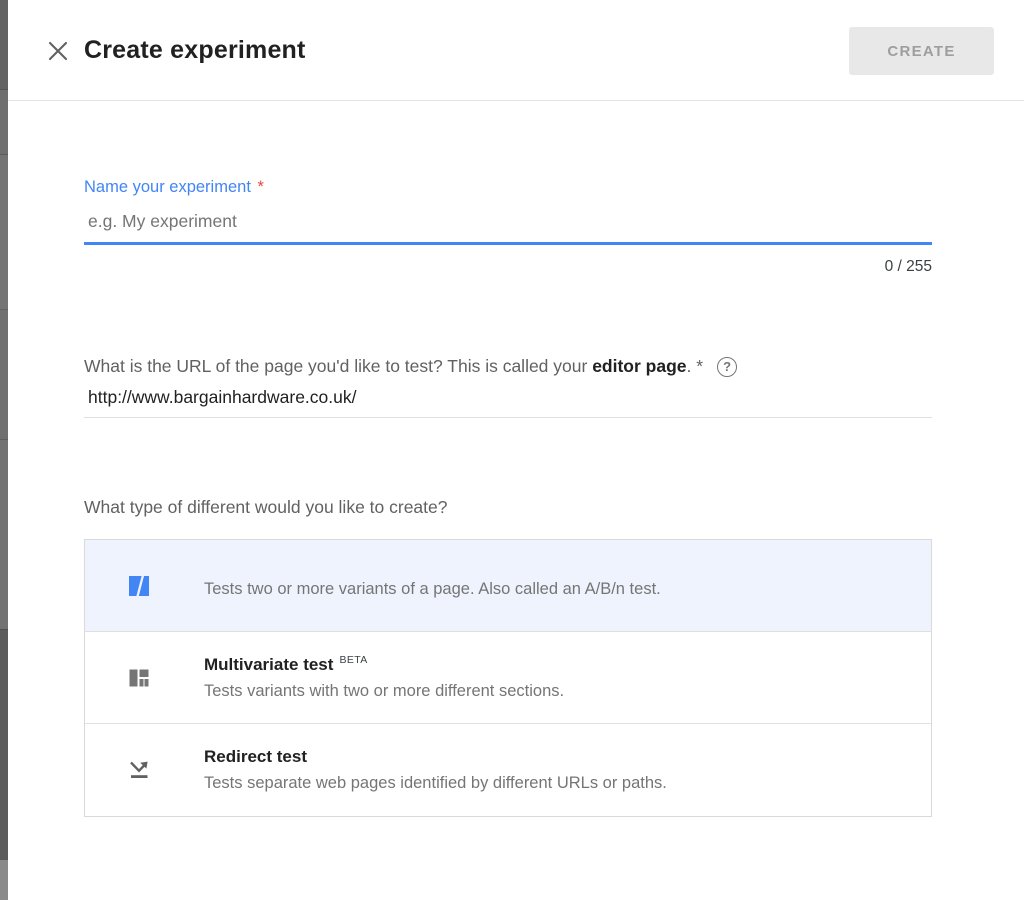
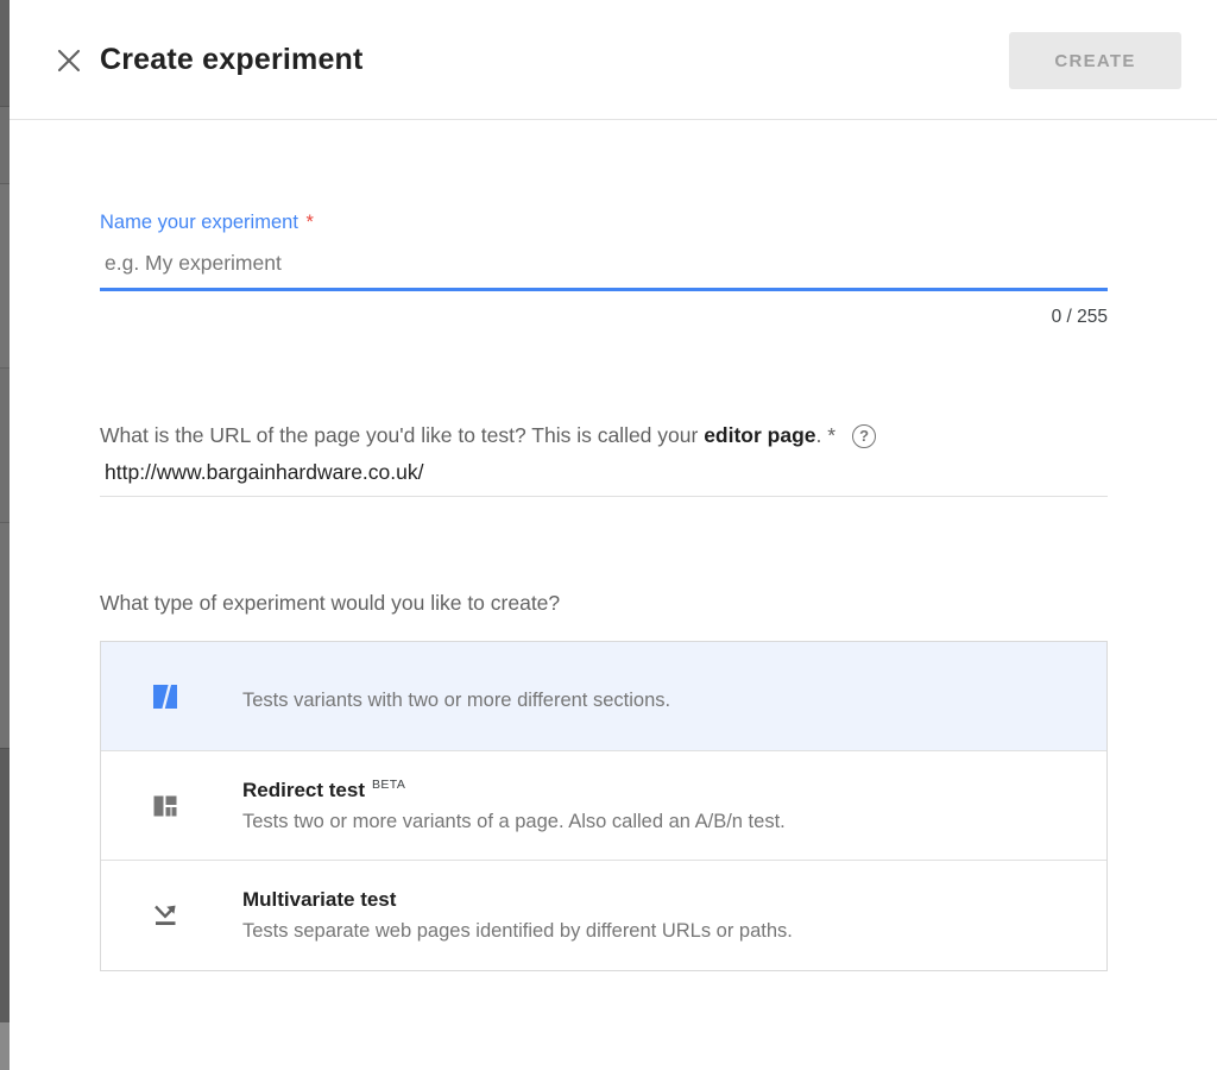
  Create experiment
  CREATE
  Name your experiment *
  e.g. My experiment
  0 / 255
  What is the URL of the page you'd like to test? This is called your editor page. *
  ?
  http://www.bargainhardware.co.uk/
- What type of different would you like to create?
+ What type of experiment would you like to create?
- Tests two or more variants of a page. Also called an A/B/n test.
+ Tests variants with two or more different sections.
- Multivariate test BETA
+ Redirect test BETA
- Tests variants with two or more different sections.
+ Tests two or more variants of a page. Also called an A/B/n test.
- Redirect test
+ Multivariate test
  Tests separate web pages identified by different URLs or paths.
